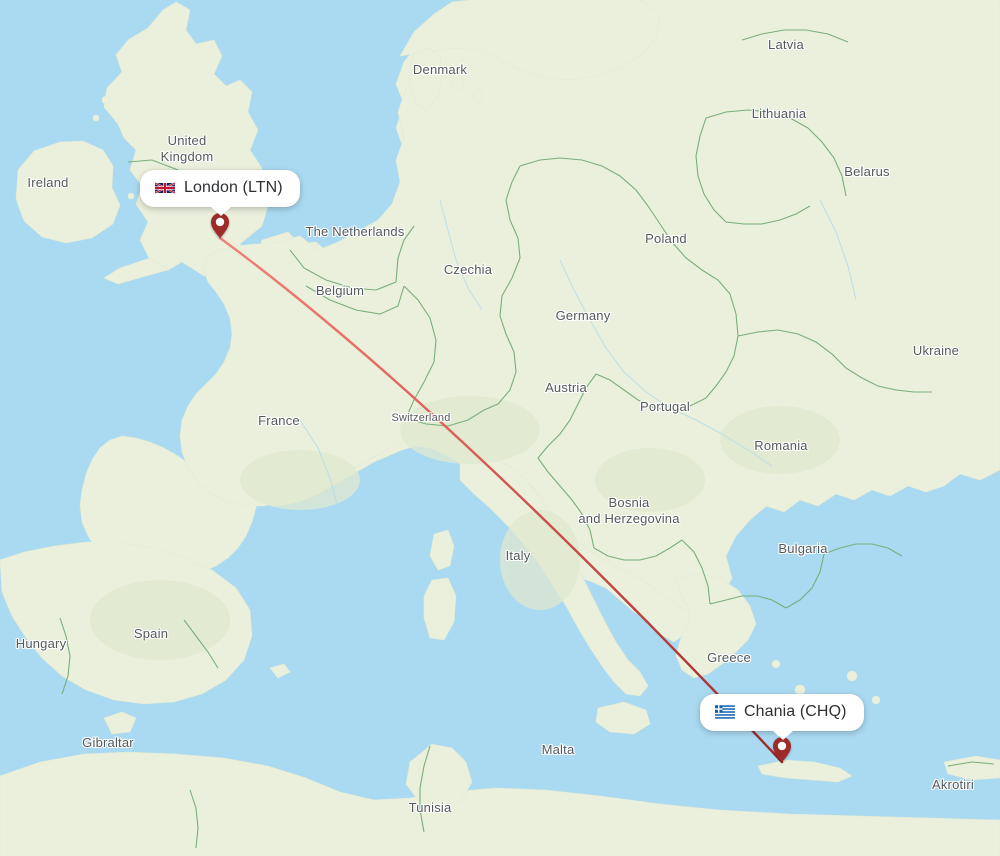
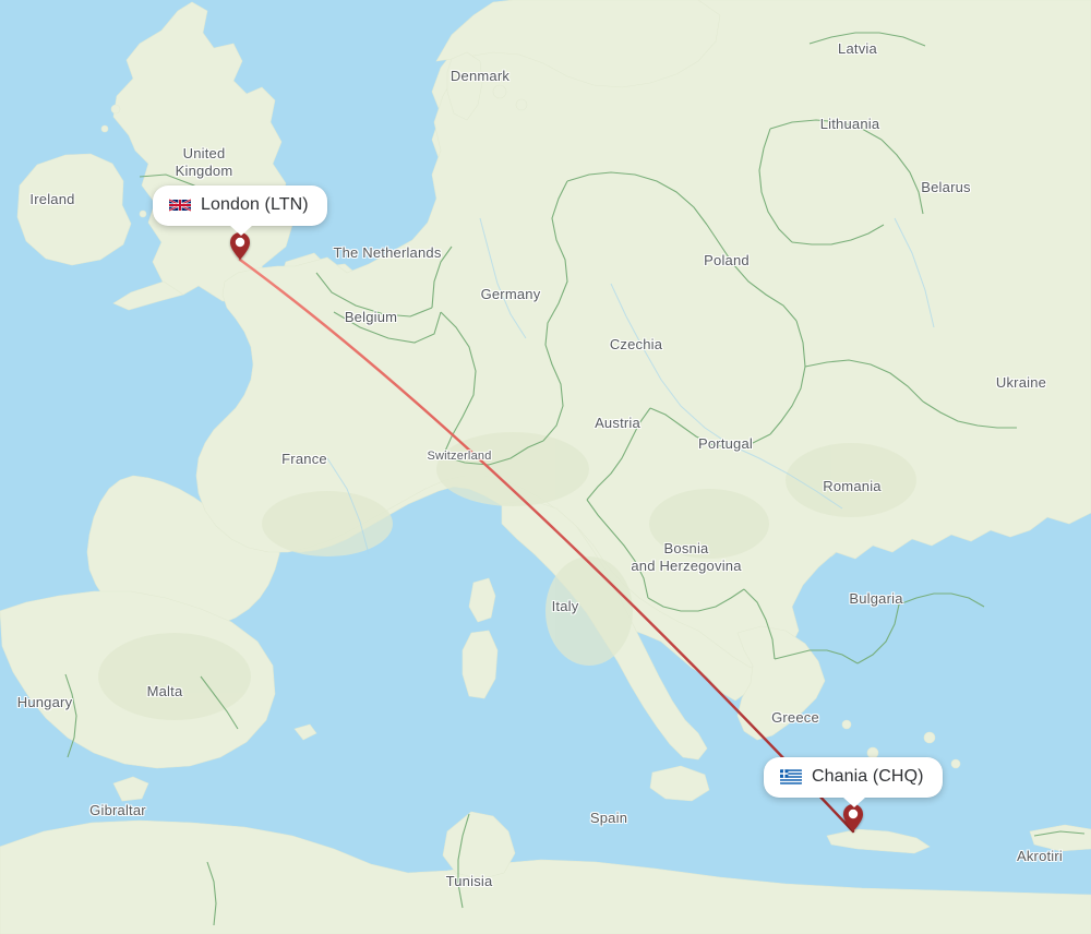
  Ireland
  United
  Kingdom
  Denmark
  Latvia
  Lithuania
  Belarus
  The Netherlands
  Poland
- Czechia
+ Germany
  Belgium
- Germany
+ Czechia
  Ukraine
  Austria
  Portugal
  France
  Switzerland
  Romania
  Bosnia
  and Herzegovina
  Bulgaria
  Italy
- Spain
+ Malta
  Hungary
  Greece
  Gibraltar
- Malta
+ Spain
  Akrotiri
  Tunisia
  London (LTN)
  Chania (CHQ)
